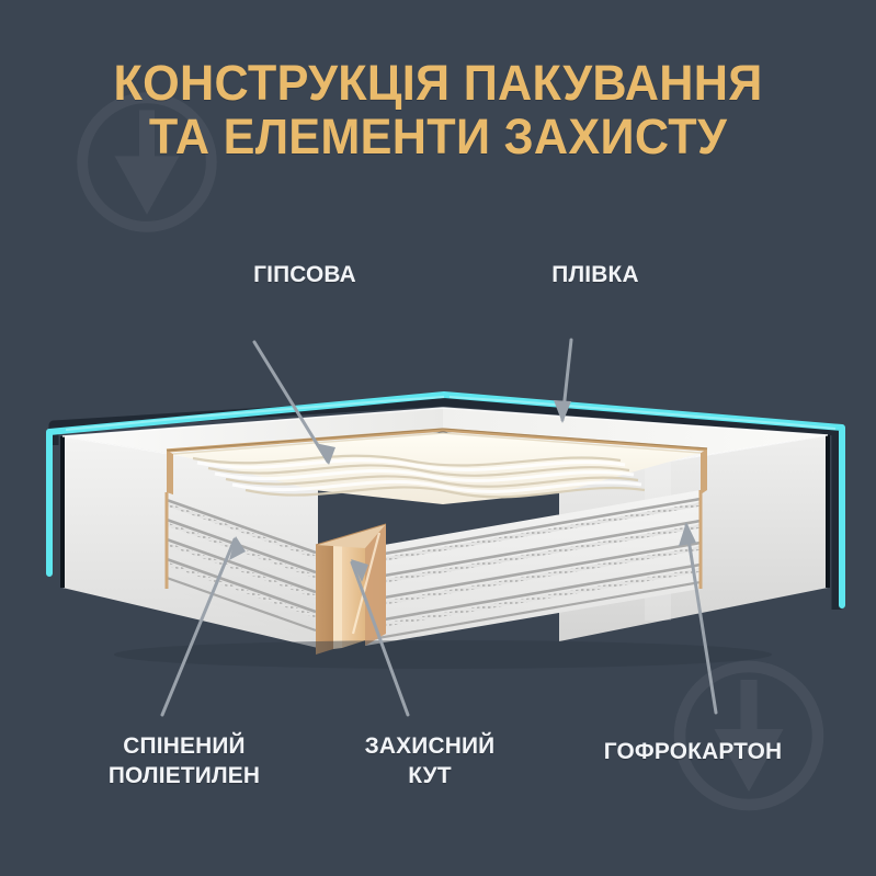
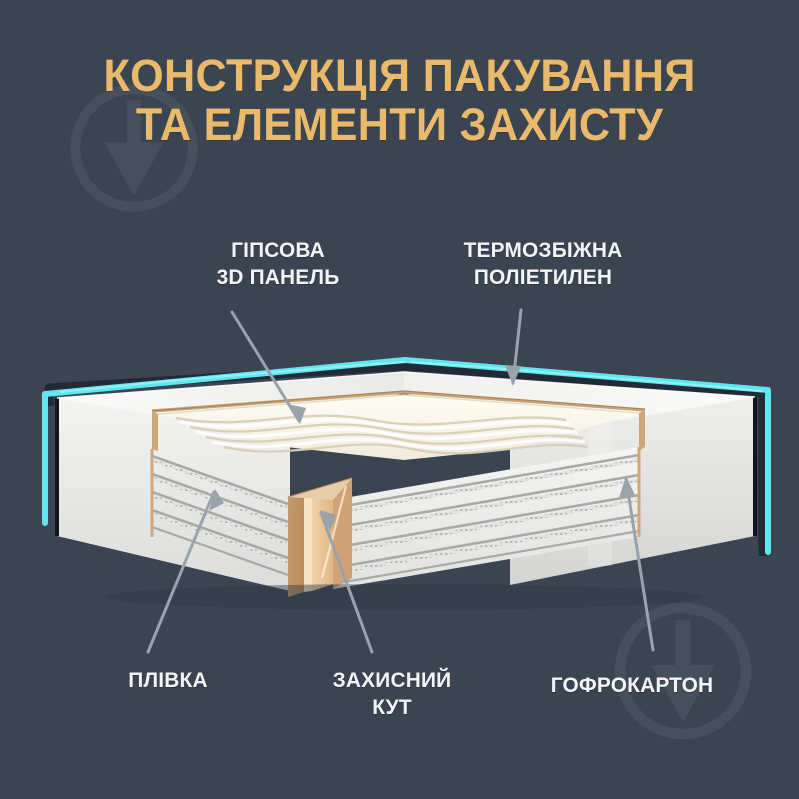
  КОНСТРУКЦІЯ ПАКУВАННЯ
  ТА ЕЛЕМЕНТИ ЗАХИСТУ
  ГІПСОВА
+ 3D ПАНЕЛЬ
+ ТЕРМОЗБІЖНА
- ПЛІВКА
+ ПОЛІЕТИЛЕН
- СПІНЕНИЙ
- ПОЛІЕТИЛЕН
+ ПЛІВКА
  ЗАХИСНИЙ
  КУТ
  ГОФРОКАРТОН
